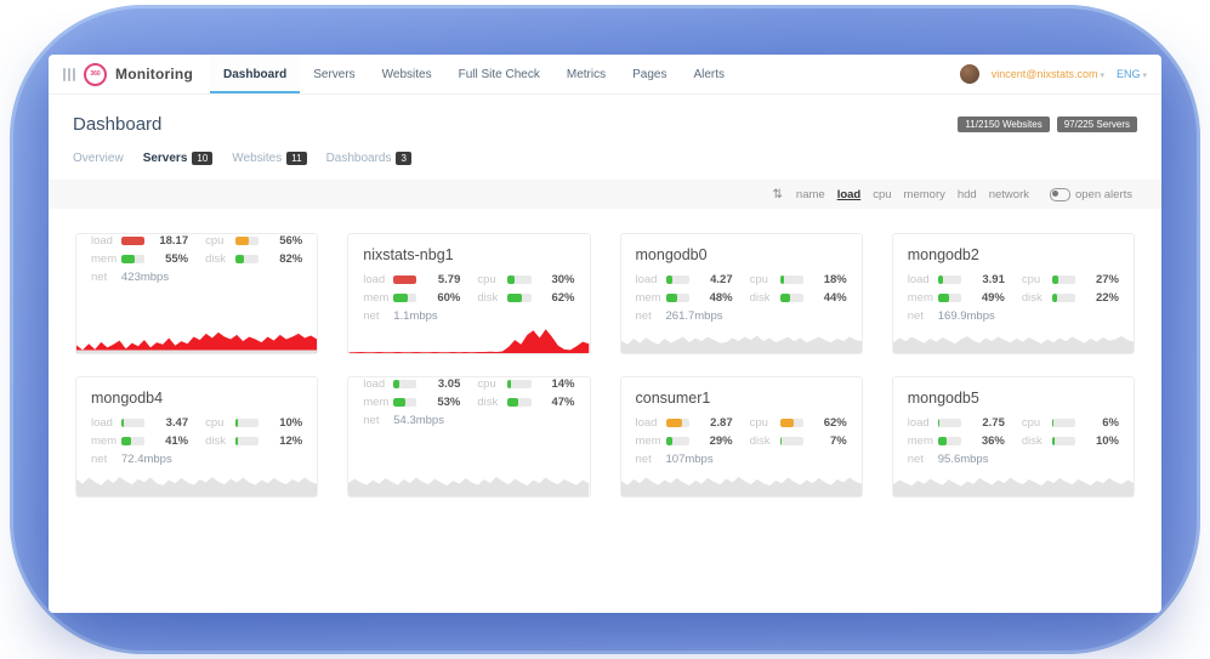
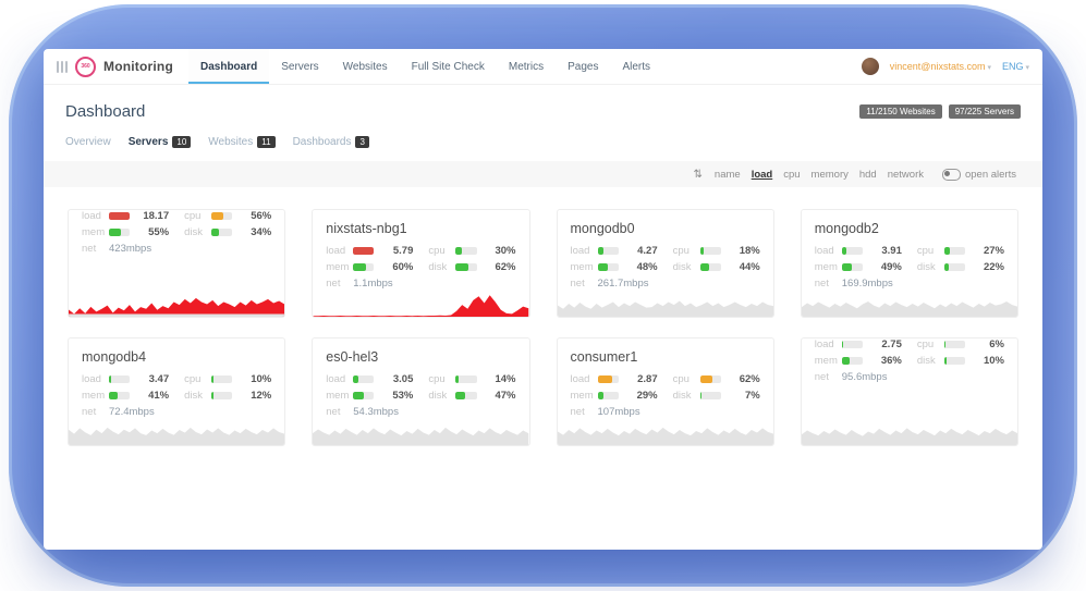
  Monitoring
  Dashboard
  Servers
  Websites
  Full Site Check
  Metrics
  Pages
  Alerts
  vincent@nixstats.com
  ENG
  Dashboard
  11/2150 Websites
  97/225 Servers
  Overview
  Servers
  10
  Websites
  11
  Dashboards
  3
  ⇅
  name
  load
  cpu
  memory
  hdd
  network
  open alerts
  load
  18.17
  cpu
  56%
  mem
  55%
  disk
- 82%
+ 34%
  net
  423mbps
  nixstats-nbg1
  load
  5.79
  cpu
  30%
  mem
  60%
  disk
  62%
  net
  1.1mbps
  mongodb0
  load
  4.27
  cpu
  18%
  mem
  48%
  disk
  44%
  net
  261.7mbps
  mongodb2
  load
  3.91
  cpu
  27%
  mem
  49%
  disk
  22%
  net
  169.9mbps
  mongodb4
  load
  3.47
  cpu
  10%
  mem
  41%
  disk
  12%
  net
  72.4mbps
+ es0-hel3
  load
  3.05
  cpu
  14%
  mem
  53%
  disk
  47%
  net
  54.3mbps
  consumer1
  load
  2.87
  cpu
  62%
  mem
  29%
  disk
  7%
  net
  107mbps
- mongodb5
  load
  2.75
  cpu
  6%
  mem
  36%
  disk
  10%
  net
  95.6mbps
